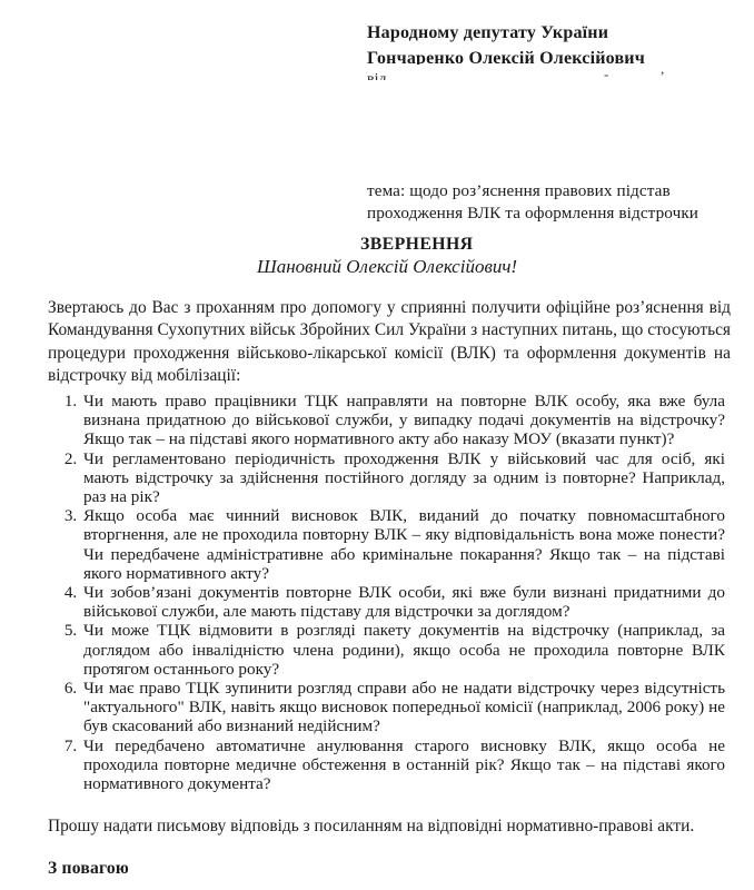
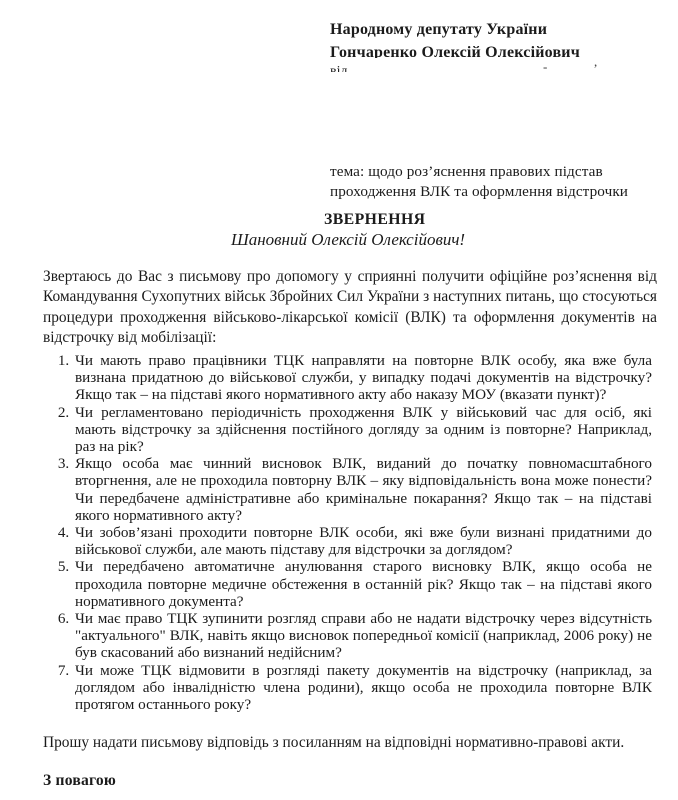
  Народному депутату України
  Гончаренко Олексій Олексійович
  від
  -
  ,
  тема: щодо роз’яснення правових підстав
  проходження ВЛК та оформлення відстрочки
  ЗВЕРНЕННЯ
  Шановний Олексій Олексійович!
- Звертаюсь до Вас з проханням про допомогу у сприянні получити офіційне роз’яснення від Командування Сухопутних військ Збройних Сил України з наступних питань, що стосуються процедури проходження військово-лікарської комісії (ВЛК) та оформлення документів на відстрочку від мобілізації:
+ Звертаюсь до Вас з письмову про допомогу у сприянні получити офіційне роз’яснення від Командування Сухопутних військ Збройних Сил України з наступних питань, що стосуються процедури проходження військово-лікарської комісії (ВЛК) та оформлення документів на відстрочку від мобілізації:
  Чи мають право працівники ТЦК направляти на повторне ВЛК особу, яка вже була визнана придатною до військової служби, у випадку подачі документів на відстрочку? Якщо так – на підставі якого нормативного акту або наказу МОУ (вказати пункт)?
  Чи регламентовано періодичність проходження ВЛК у військовий час для осіб, які мають відстрочку за здійснення постійного догляду за одним із повторне? Наприклад, раз на рік?
  Якщо особа має чинний висновок ВЛК, виданий до початку повномасштабного вторгнення, але не проходила повторну ВЛК – яку відповідальність вона може понести? Чи передбачене адміністративне або кримінальне покарання? Якщо так – на підставі якого нормативного акту?
- Чи зобов’язані документів повторне ВЛК особи, які вже були визнані придатними до військової служби, але мають підставу для відстрочки за доглядом?
+ Чи зобов’язані проходити повторне ВЛК особи, які вже були визнані придатними до військової служби, але мають підставу для відстрочки за доглядом?
- Чи може ТЦК відмовити в розгляді пакету документів на відстрочку (наприклад, за доглядом або інвалідністю члена родини), якщо особа не проходила повторне ВЛК протягом останнього року?
+ Чи передбачено автоматичне анулювання старого висновку ВЛК, якщо особа не проходила повторне медичне обстеження в останній рік? Якщо так – на підставі якого нормативного документа?
  Чи має право ТЦК зупинити розгляд справи або не надати відстрочку через відсутність "актуального" ВЛК, навіть якщо висновок попередньої комісії (наприклад, 2006 року) не був скасований або визнаний недійсним?
- Чи передбачено автоматичне анулювання старого висновку ВЛК, якщо особа не проходила повторне медичне обстеження в останній рік? Якщо так – на підставі якого нормативного документа?
+ Чи може ТЦК відмовити в розгляді пакету документів на відстрочку (наприклад, за доглядом або інвалідністю члена родини), якщо особа не проходила повторне ВЛК протягом останнього року?
  Прошу надати письмову відповідь з посиланням на відповідні нормативно-правові акти.
  З повагою
